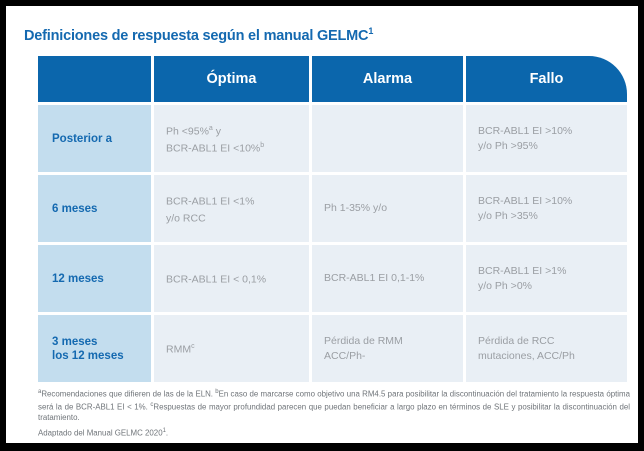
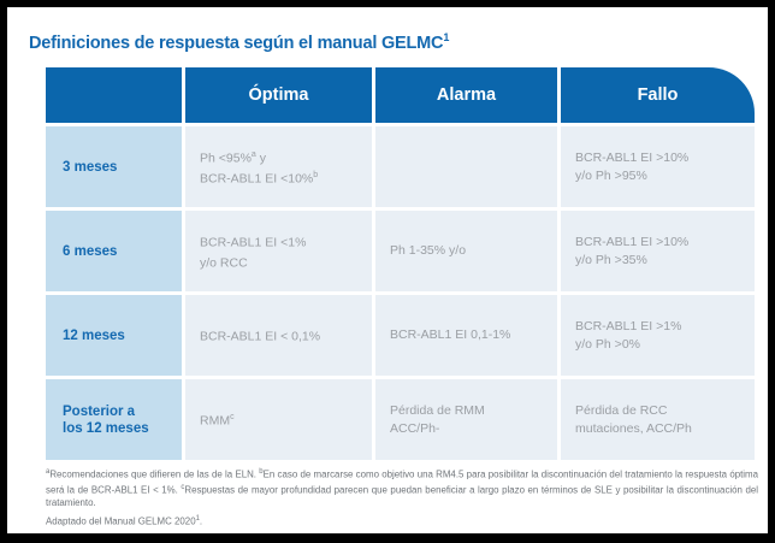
  Definiciones de respuesta según el manual GELMC1
  Óptima
  Alarma
  Fallo
- Posterior a
+ 3 meses
  Ph <95% y
  BCR-ABL1 EI <10%
  BCR-ABL1 EI >10%
  y/o Ph >95%
  6 meses
  BCR-ABL1 EI <1%
  y/o RCC
  Ph 1-35% y/o
  BCR-ABL1 EI >10%
  y/o Ph >35%
  12 meses
  BCR-ABL1 EI < 0,1%
  BCR-ABL1 EI 0,1-1%
  BCR-ABL1 EI >1%
  y/o Ph >0%
- 3 meses
+ Posterior a
  los 12 meses
  RMM
  Pérdida de RMM
  ACC/Ph-
  Pérdida de RCC
  mutaciones, ACC/Ph
  Recomendaciones que difieren de las de la ELN. En caso de marcarse como objetivo una RM4.5 para posibilitar la discontinuación del tratamiento la respuesta óptima será la de BCR-ABL1 EI < 1%. Respuestas de mayor profundidad parecen que puedan beneficiar a largo plazo en términos de SLE y posibilitar la discontinuación del tratamiento.
  Adaptado del Manual GELMC 2020 .
